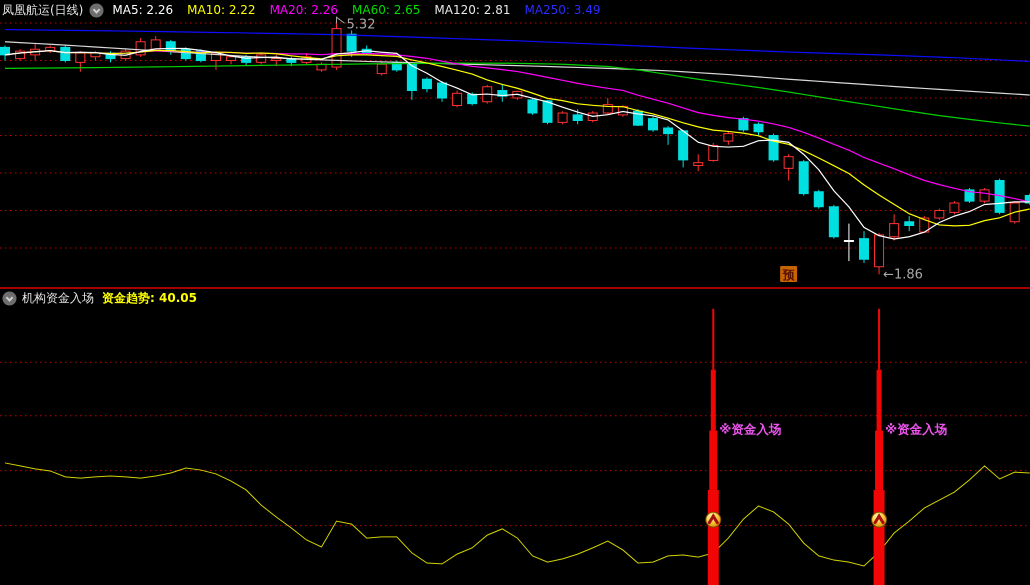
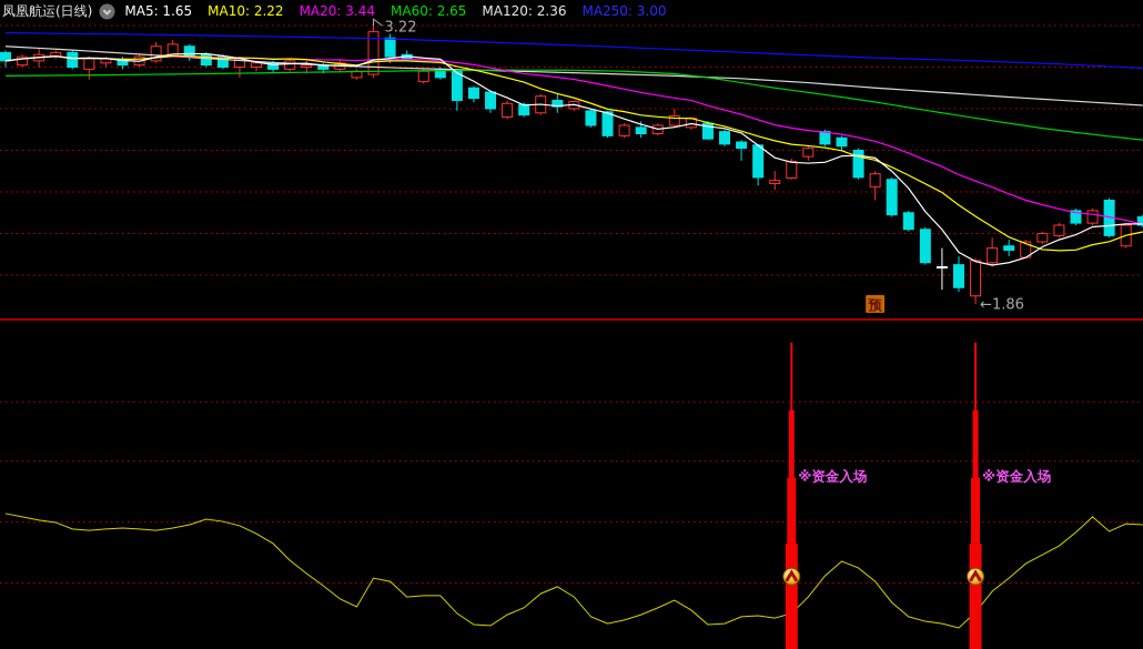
- 5.32
+ 3.22
  ←1.86
  预
  ※资金入场
  ※资金入场
  凤凰航运(日线)
- MA5: 2.26
+ MA5: 1.65
  MA10: 2.22
- MA20: 2.26
+ MA20: 3.44
  MA60: 2.65
- MA120: 2.81
+ MA120: 2.36
- MA250: 3.49
+ MA250: 3.00
- 机构资金入场
- 资金趋势: 40.05
